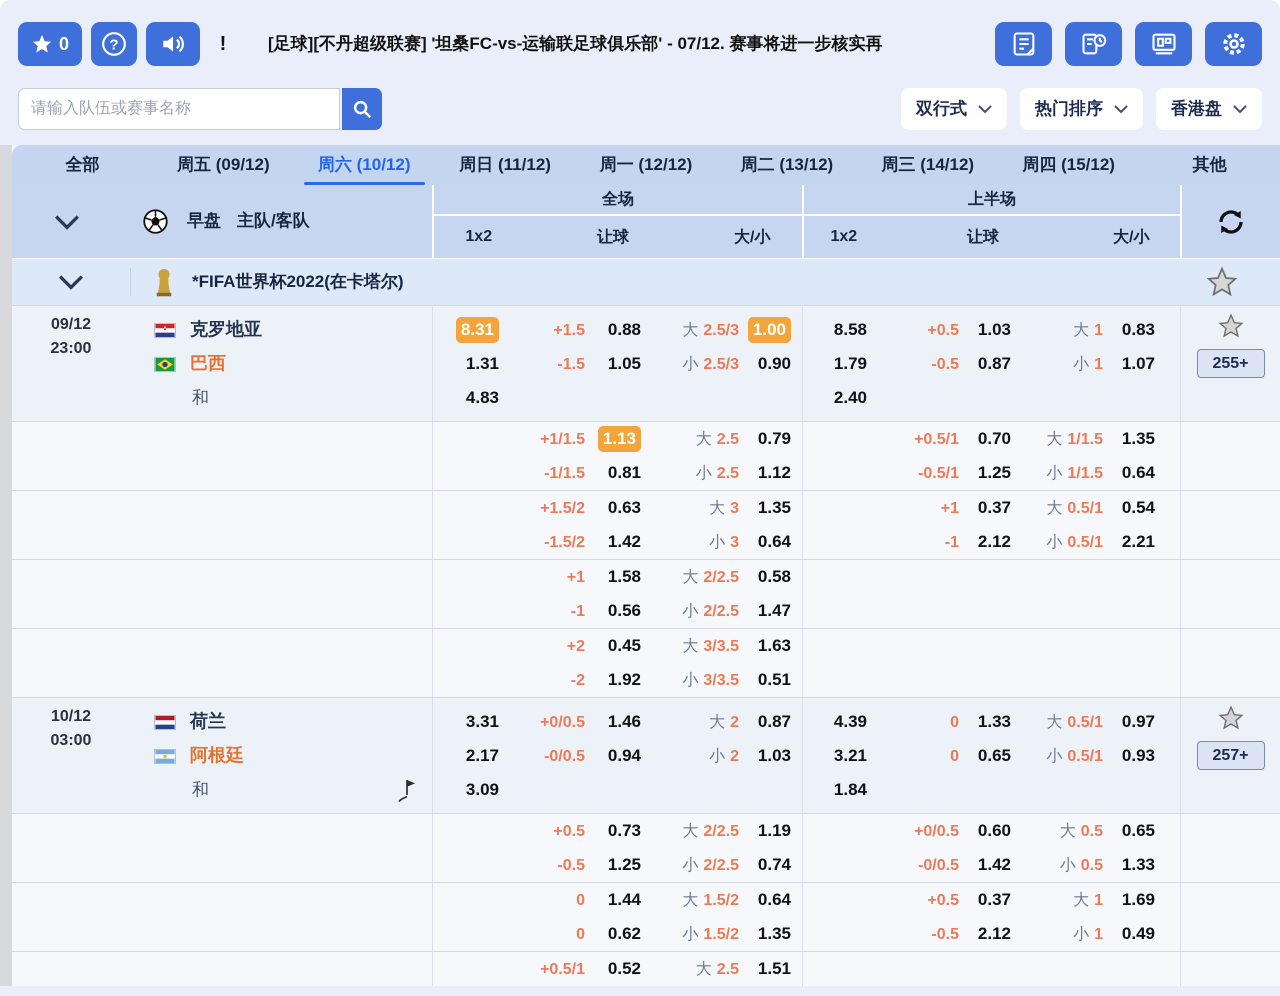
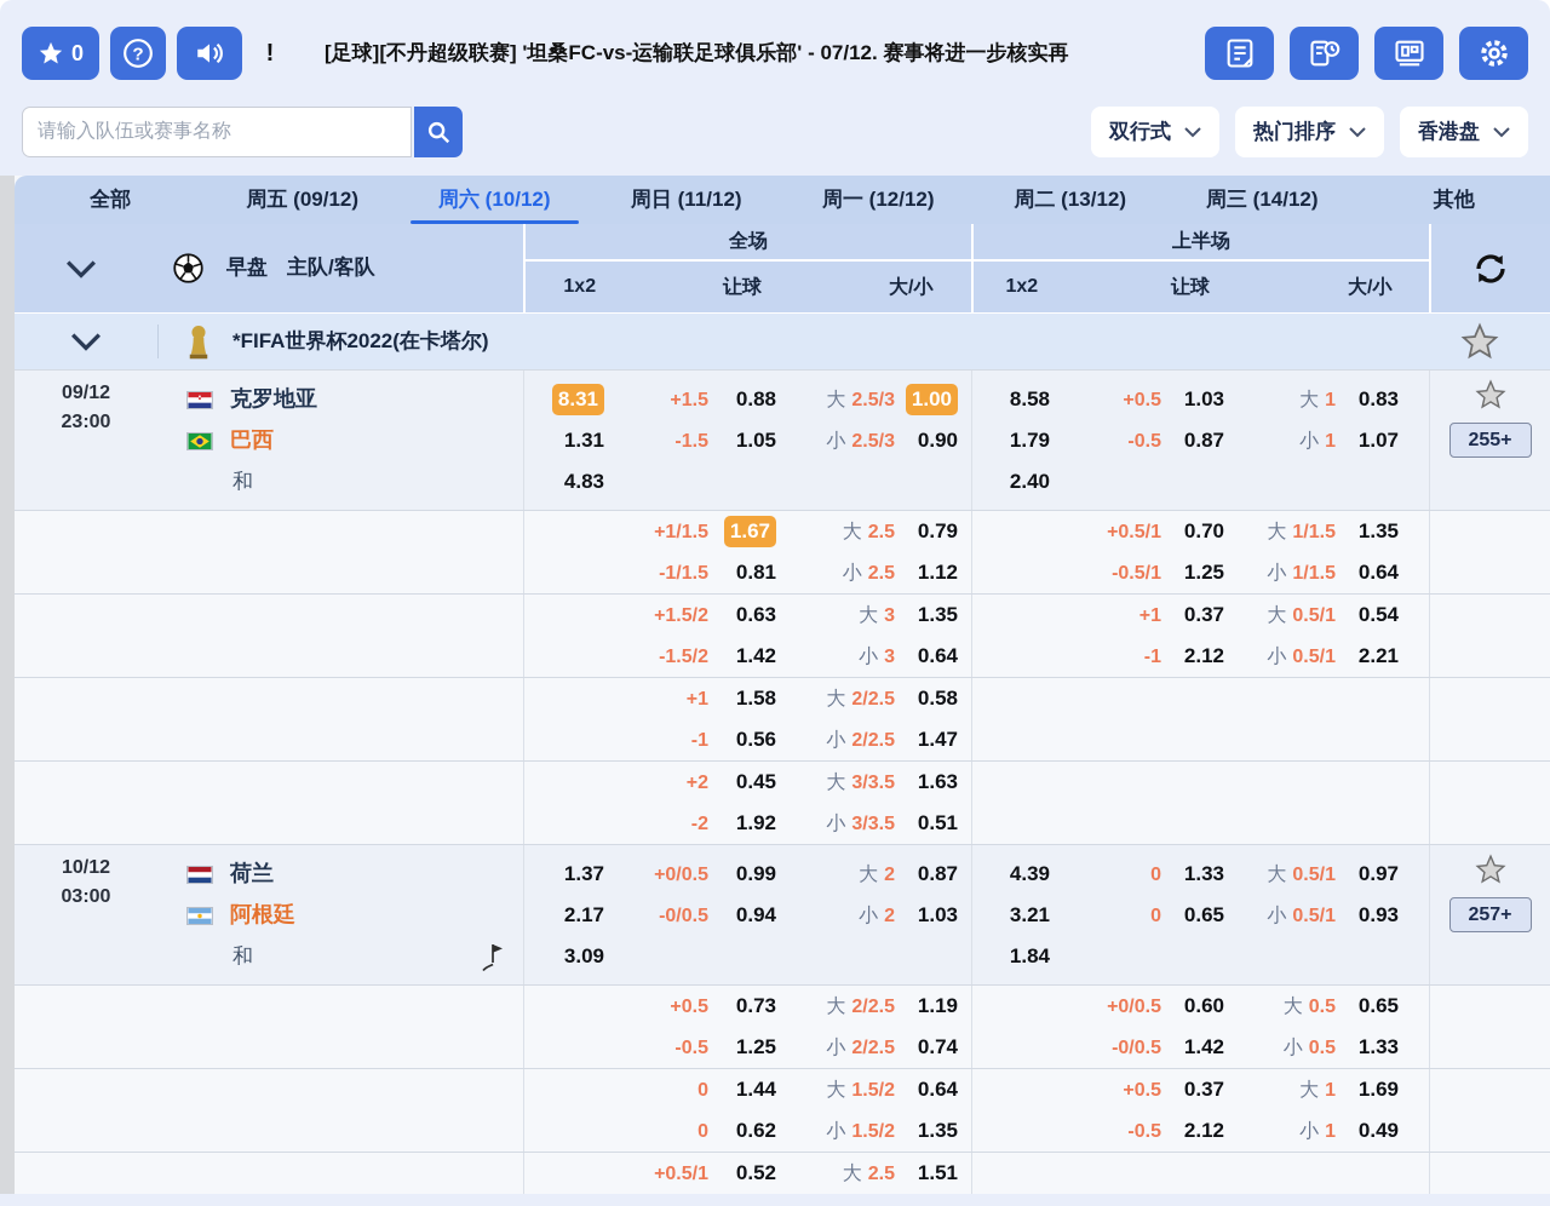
  0
  ?
  !
  [足球][不丹超级联赛] '坦桑FC-vs-运输联足球俱乐部' - 07/12. 赛事将进一步核实再
  请输入队伍或赛事名称
  双行式
  热门排序
  香港盘
  全部
  周五 (09/12)
  周六 (10/12)
  周日 (11/12)
  周一 (12/12)
  周二 (13/12)
  周三 (14/12)
- 周四 (15/12)
  其他
  早盘
  主队/客队
  全场
  1x2
  让球
  大/小
  上半场
  1x2
  让球
  大/小
  *FIFA世界杯2022(在卡塔尔)
  09/12
  23:00
  克罗地亚
  巴西
  和
  8.31
  +1.5
  0.88
  大 2.5/3
  1.00
  1.31
  -1.5
  1.05
  小 2.5/3
  0.90
  4.83
  8.58
  +0.5
  1.03
  大 1
  0.83
  1.79
  -0.5
  0.87
  小 1
  1.07
  2.40
  255+
  +1/1.5
- 1.13
+ 1.67
  大 2.5
  0.79
  -1/1.5
  0.81
  小 2.5
  1.12
  +0.5/1
  0.70
  大 1/1.5
  1.35
  -0.5/1
  1.25
  小 1/1.5
  0.64
  +1.5/2
  0.63
  大 3
  1.35
  -1.5/2
  1.42
  小 3
  0.64
  +1
  0.37
  大 0.5/1
  0.54
  -1
  2.12
  小 0.5/1
  2.21
  +1
  1.58
  大 2/2.5
  0.58
  -1
  0.56
  小 2/2.5
  1.47
  +2
  0.45
  大 3/3.5
  1.63
  -2
  1.92
  小 3/3.5
  0.51
  10/12
  03:00
  荷兰
  阿根廷
  和
- 3.31
+ 1.37
  +0/0.5
- 1.46
+ 0.99
  大 2
  0.87
  2.17
  -0/0.5
  0.94
  小 2
  1.03
  3.09
  4.39
  0
  1.33
  大 0.5/1
  0.97
  3.21
  0
  0.65
  小 0.5/1
  0.93
  1.84
  257+
  +0.5
  0.73
  大 2/2.5
  1.19
  -0.5
  1.25
  小 2/2.5
  0.74
  +0/0.5
  0.60
  大 0.5
  0.65
  -0/0.5
  1.42
  小 0.5
  1.33
  0
  1.44
  大 1.5/2
  0.64
  0
  0.62
  小 1.5/2
  1.35
  +0.5
  0.37
  大 1
  1.69
  -0.5
  2.12
  小 1
  0.49
  +0.5/1
  0.52
  大 2.5
  1.51
